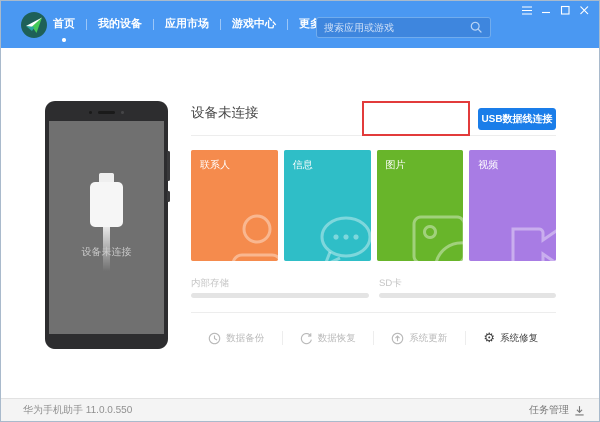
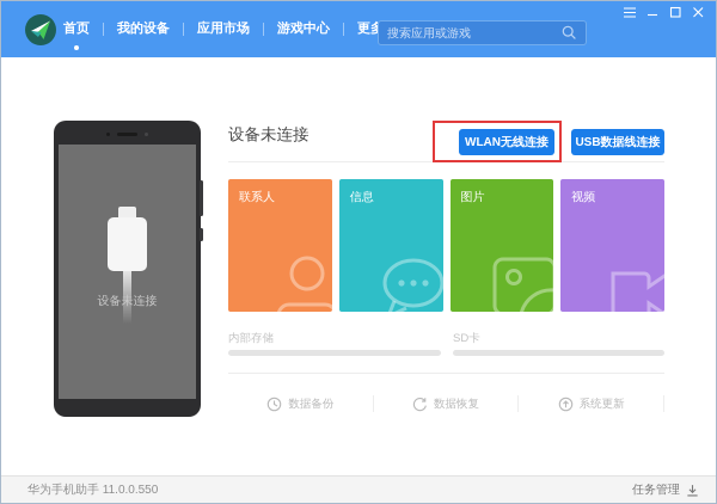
  首页
  我的设备
  应用市场
  游戏中心
  搜索应用或游戏
  设备未连接
  设备未连接
+ WLAN无线连接
  USB数据线连接
  联系人
  信息
  图片
  视频
  内部存储
  SD卡
  数据备份
  数据恢复
  系统更新
- ⚙
- 系统修复
  华为手机助手 11.0.0.550
  任务管理
